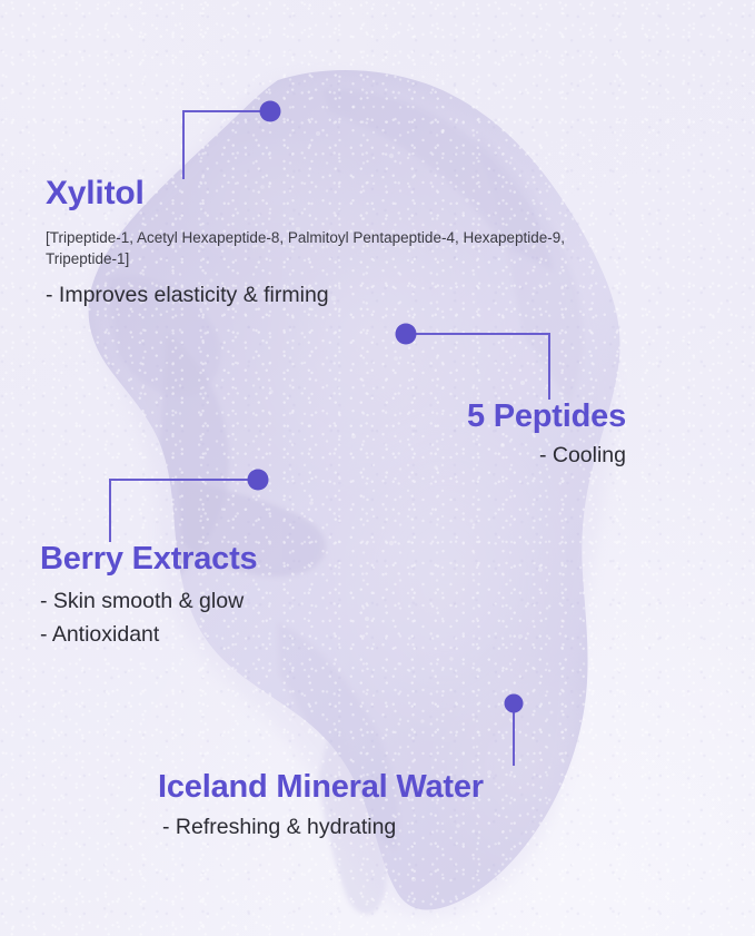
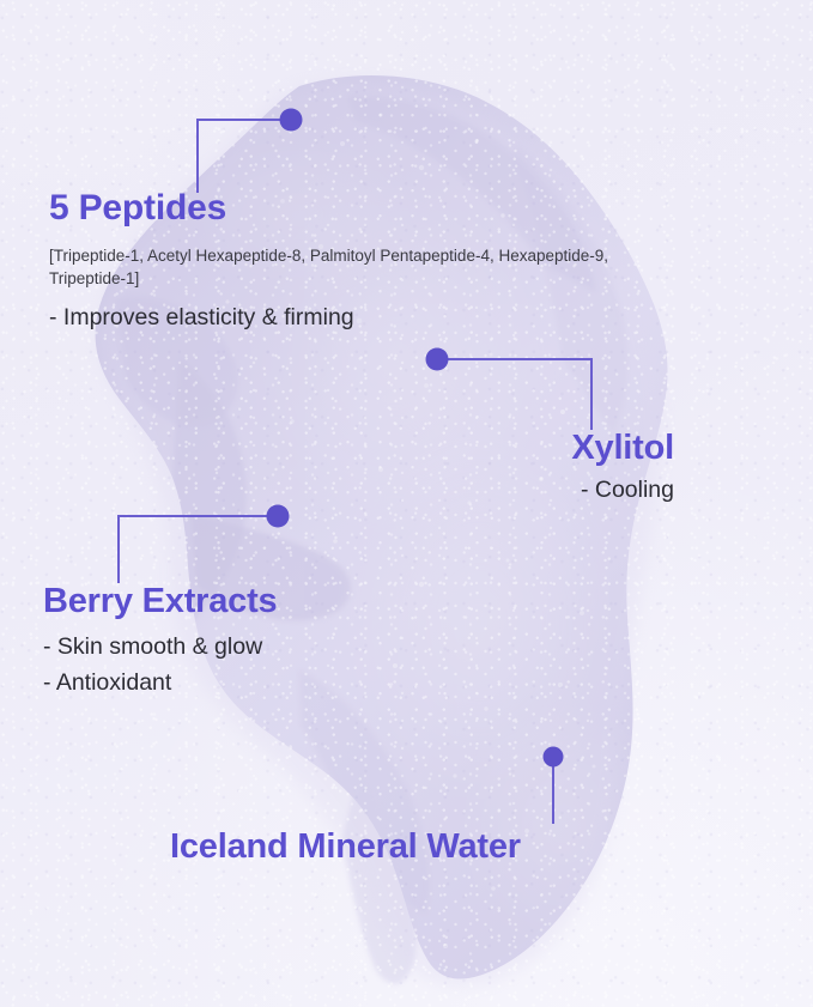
- Xylitol
+ 5 Peptides
  [Tripeptide-1, Acetyl Hexapeptide-8, Palmitoyl Pentapeptide-4, Hexapeptide-9, Tripeptide-1]
  - Improves elasticity & firming
- 5 Peptides
+ Xylitol
  - Cooling
  Berry Extracts
  - Skin smooth & glow
  - Antioxidant
  Iceland Mineral Water
- - Refreshing & hydrating
